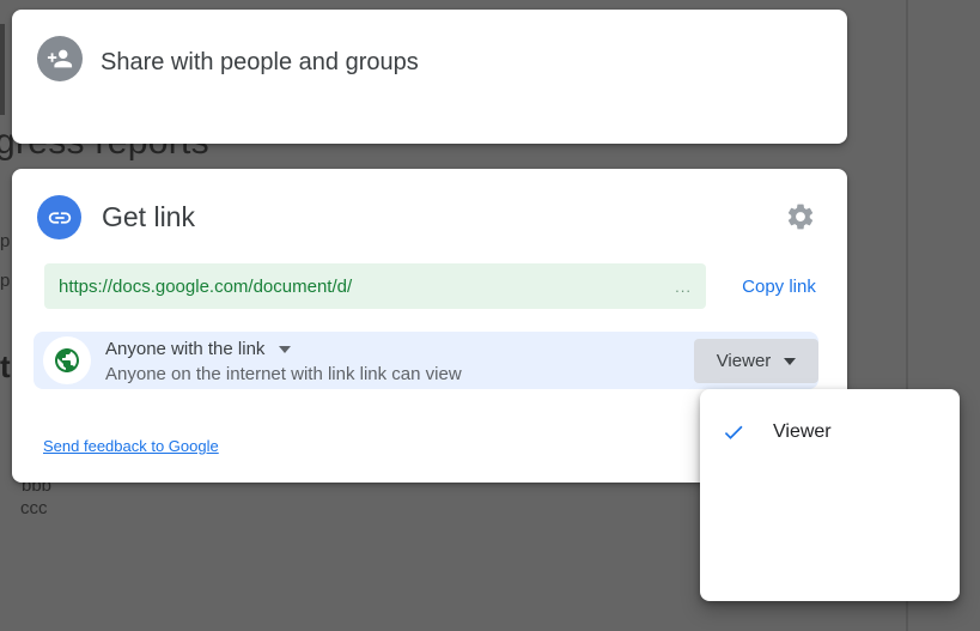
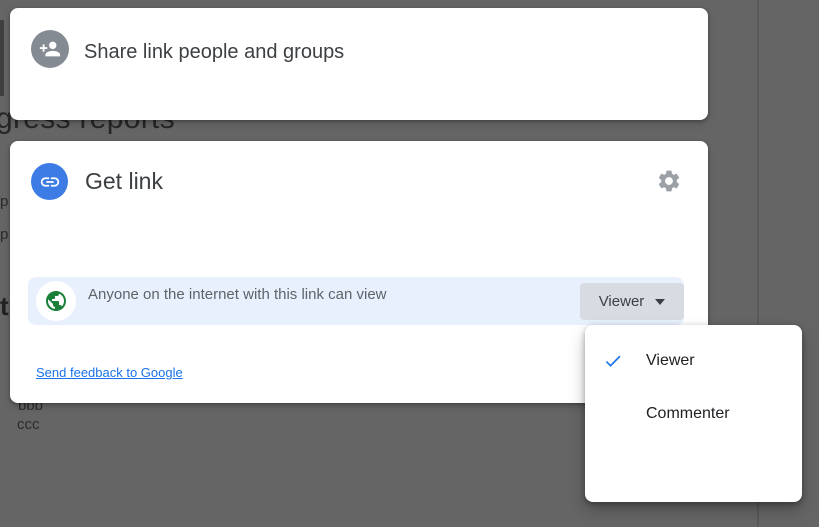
  p
  p
  t
  bbb
  ccc
- Share with people and groups
+ Share link people and groups
  Get link
- https://docs.google.com/document/d/
- ...
- Copy link
- Anyone with the link
- Anyone on the internet with link link can view
+ Anyone on the internet with this link can view
  Viewer
  Send feedback to Google
  Viewer
+ Commenter
